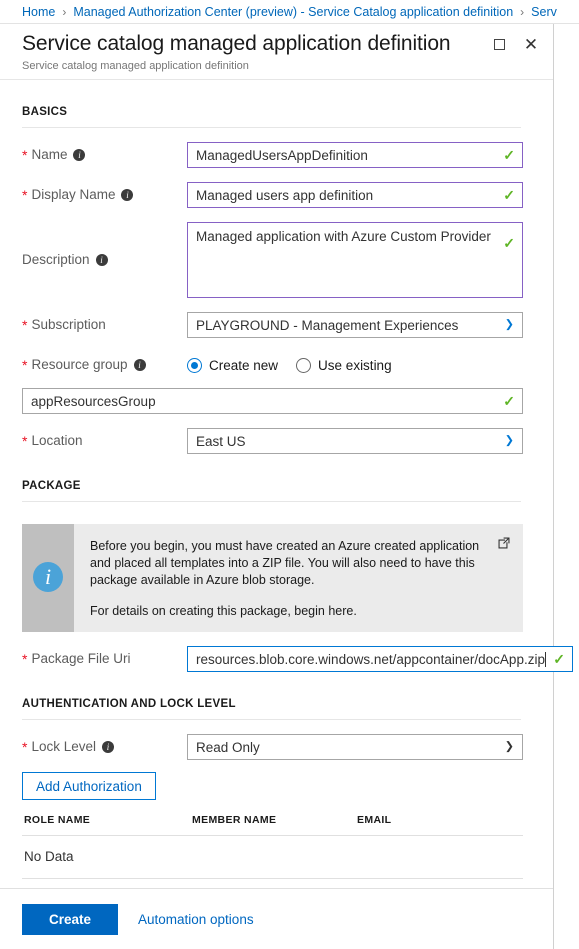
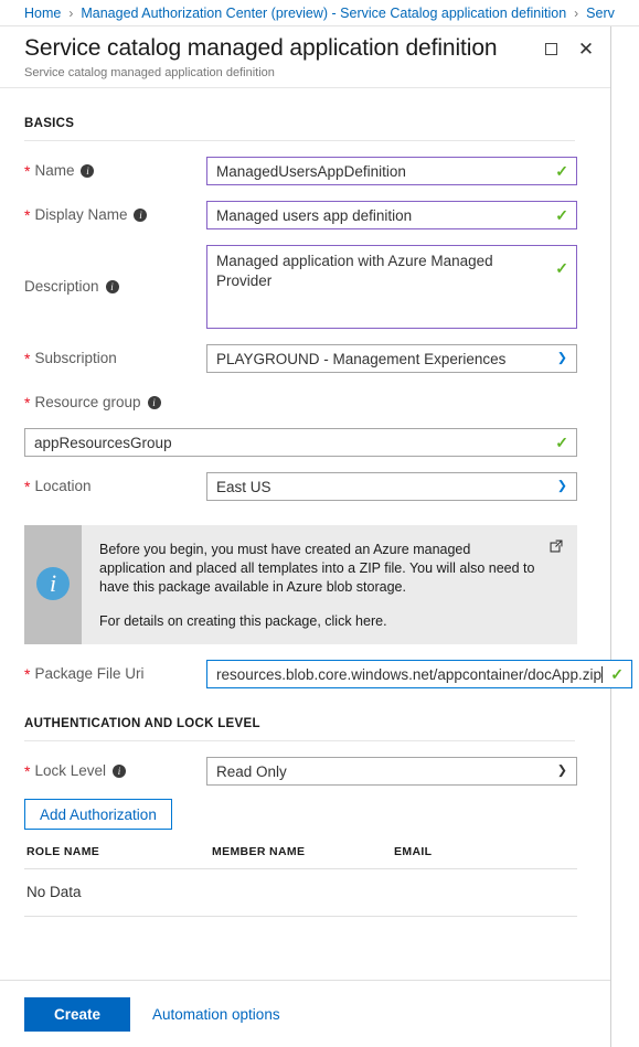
  Home
  ›
  Managed Authorization Center (preview) - Service Catalog application definition
  ›
  Serv
  Service catalog managed application definition
  Service catalog managed application definition
  ✕
  BASICS
  *
  Name
  i
  ManagedUsersAppDefinition
  ✓
  *
  Display Name
  i
  Managed users app definition
  ✓
  Description
  i
- Managed application with Azure Custom Provider
+ Managed application with Azure Managed Provider
  ✓
  *
  Subscription
  PLAYGROUND - Management Experiences
  ❯
  *
  Resource group
  i
- Create new
- Use existing
  appResourcesGroup
  ✓
  *
  Location
  East US
  ❯
- PACKAGE
  i
- Before you begin, you must have created an Azure created application and placed all templates into a ZIP file. You will also need to have this package available in Azure blob storage.
+ Before you begin, you must have created an Azure managed application and placed all templates into a ZIP file. You will also need to have this package available in Azure blob storage.
- For details on creating this package, begin here.
+ For details on creating this package, click here.
  *
  Package File Uri
  resources.blob.core.windows.net/appcontainer/docApp.zip
  ✓
  AUTHENTICATION AND LOCK LEVEL
  *
  Lock Level
  i
  Read Only
  ❯
  Add Authorization
  ROLE NAME	MEMBER NAME	EMAIL
  No Data
  Create
  Automation options
